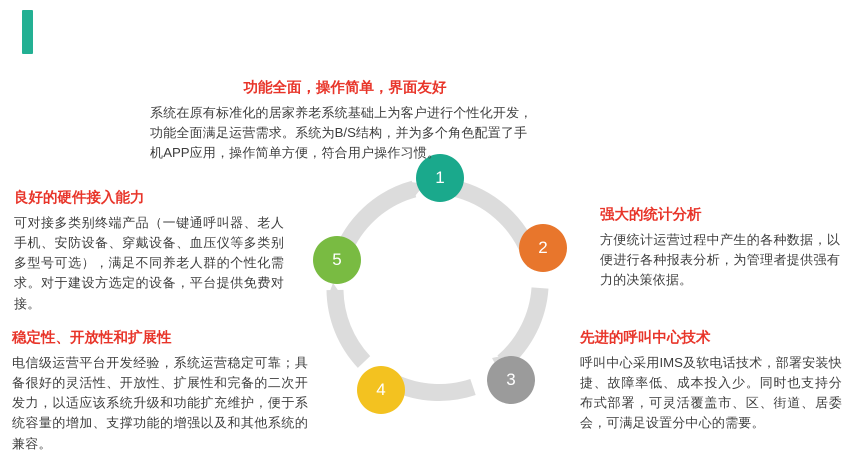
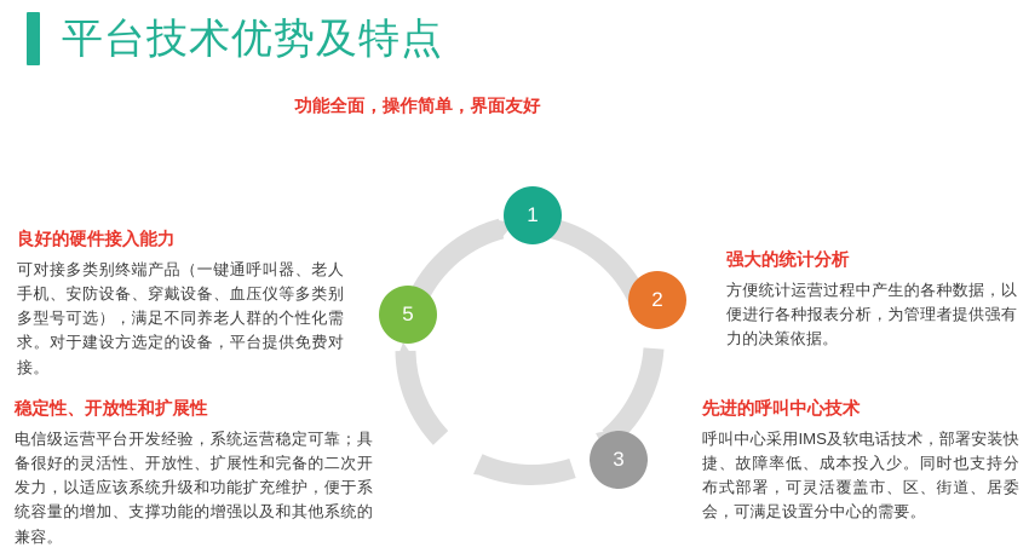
+ 平台技术优势及特点
  1
  2
  3
- 4
  5
  功能全面，操作简单，界面友好
- 系统在原有标准化的居家养老系统基础上为客户进行个性化开发，功能全面满足运营需求。系统为B/S结构，并为多个角色配置了手机APP应用，操作简单方便，符合用户操作习惯。
  良好的硬件接入能力
  可对接多类别终端产品（一键通呼叫器、老人手机、安防设备、穿戴设备、血压仪等多类别多型号可选），满足不同养老人群的个性化需求。对于建设方选定的设备，平台提供免费对接。
  强大的统计分析
  方便统计运营过程中产生的各种数据，以便进行各种报表分析，为管理者提供强有力的决策依据。
  稳定性、开放性和扩展性
  电信级运营平台开发经验，系统运营稳定可靠；具备很好的灵活性、开放性、扩展性和完备的二次开发力，以适应该系统升级和功能扩充维护，便于系统容量的增加、支撑功能的增强以及和其他系统的兼容。
  先进的呼叫中心技术
  呼叫中心采用IMS及软电话技术，部署安装快捷、故障率低、成本投入少。同时也支持分布式部署，可灵活覆盖市、区、街道、居委会，可满足设置分中心的需要。
